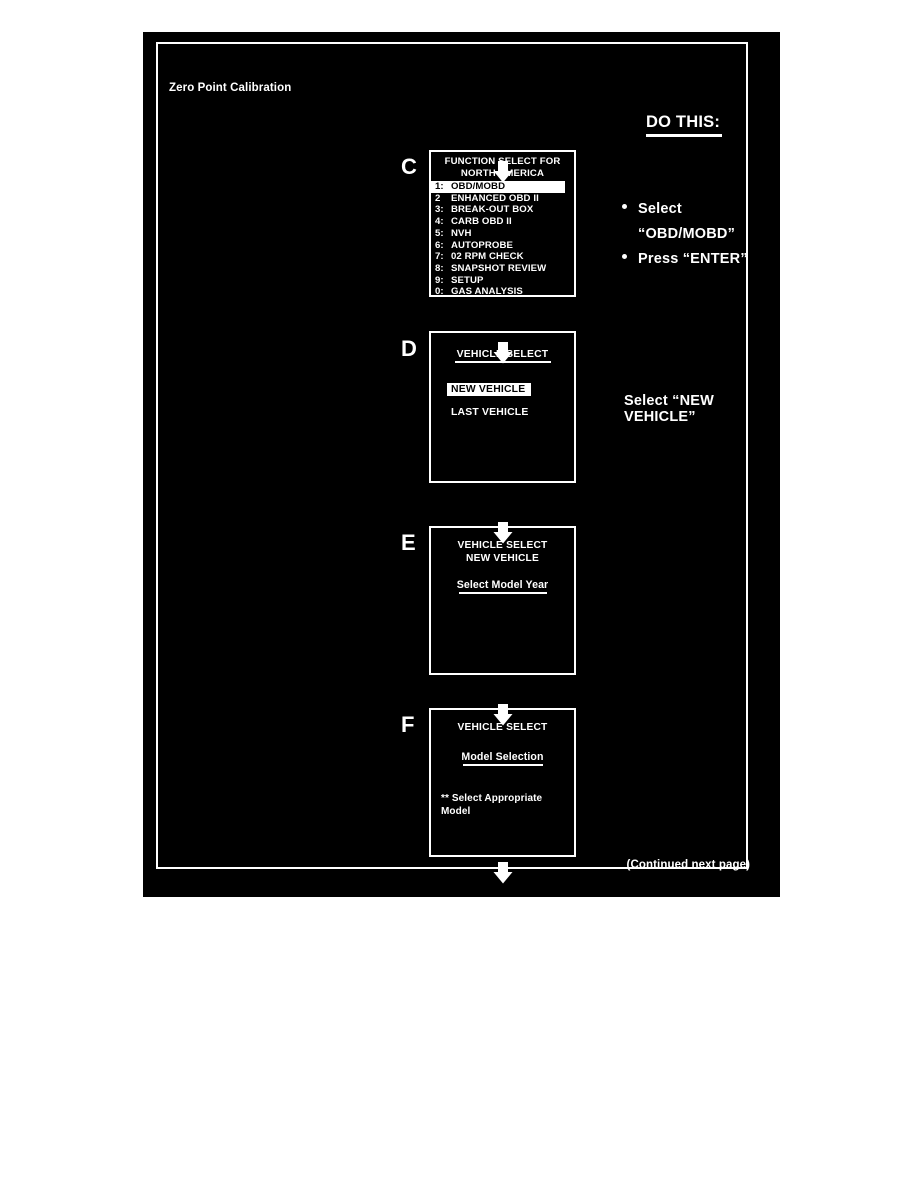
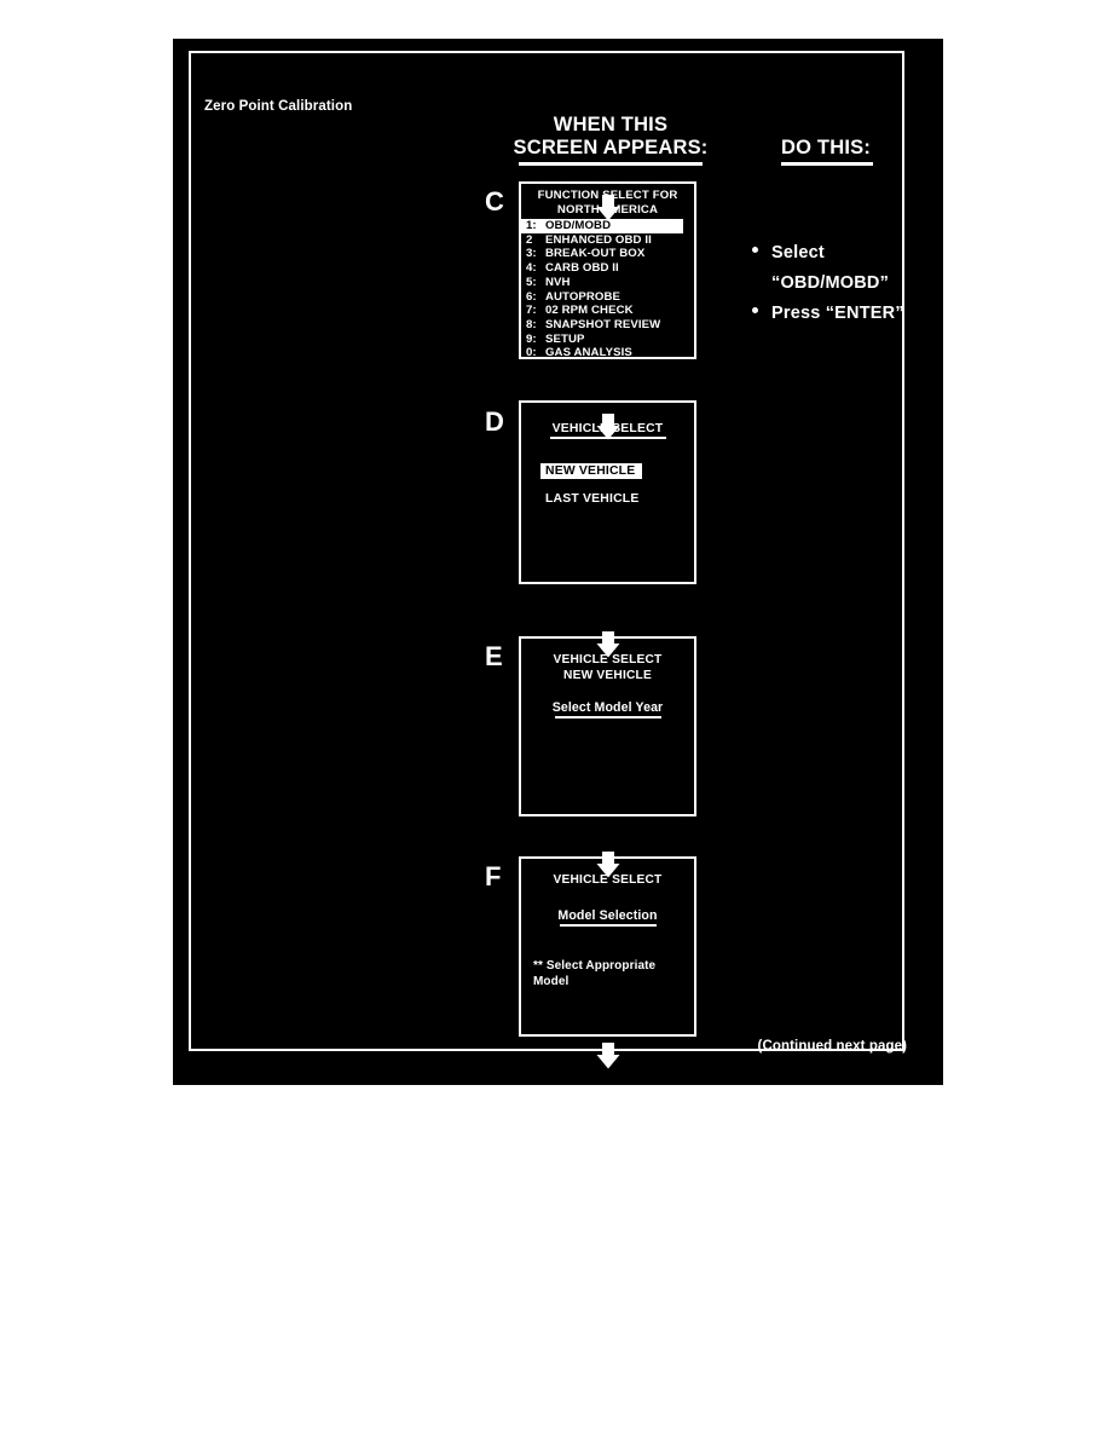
  Zero Point Calibration
+ WHEN THIS
+ SCREEN APPEARS:
  DO THIS:
  C
  FUNCTIONLECT FOR
  NORTHERICA
  1:
  OBD/MOBD
  2
  ENHANCED OBD II
  3:
  BREAK-OUT BOX
  4:
  CARB OBD II
  5:
  NVH
  6:
  AUTOPROBE
  7:
  02 RPM CHECK
  8:
  SNAPSHOT REVIEW
  9:
  SETUP
  0:
  GAS ANALYSIS
  Select “OBD/MOBD”
  Press “ENTER”
  D
  VEHICLELECT
  NEW VEHICLE
  LAST VEHICLE
- Select “NEW VEHICLE”
  E
  VEHICLE SELECT
  NEW VEHICLE
  Select Model Year
  F
  VEHICLE SELECT
  Model Selection
  ** Select Appropriate Model
  (Continued next page)
